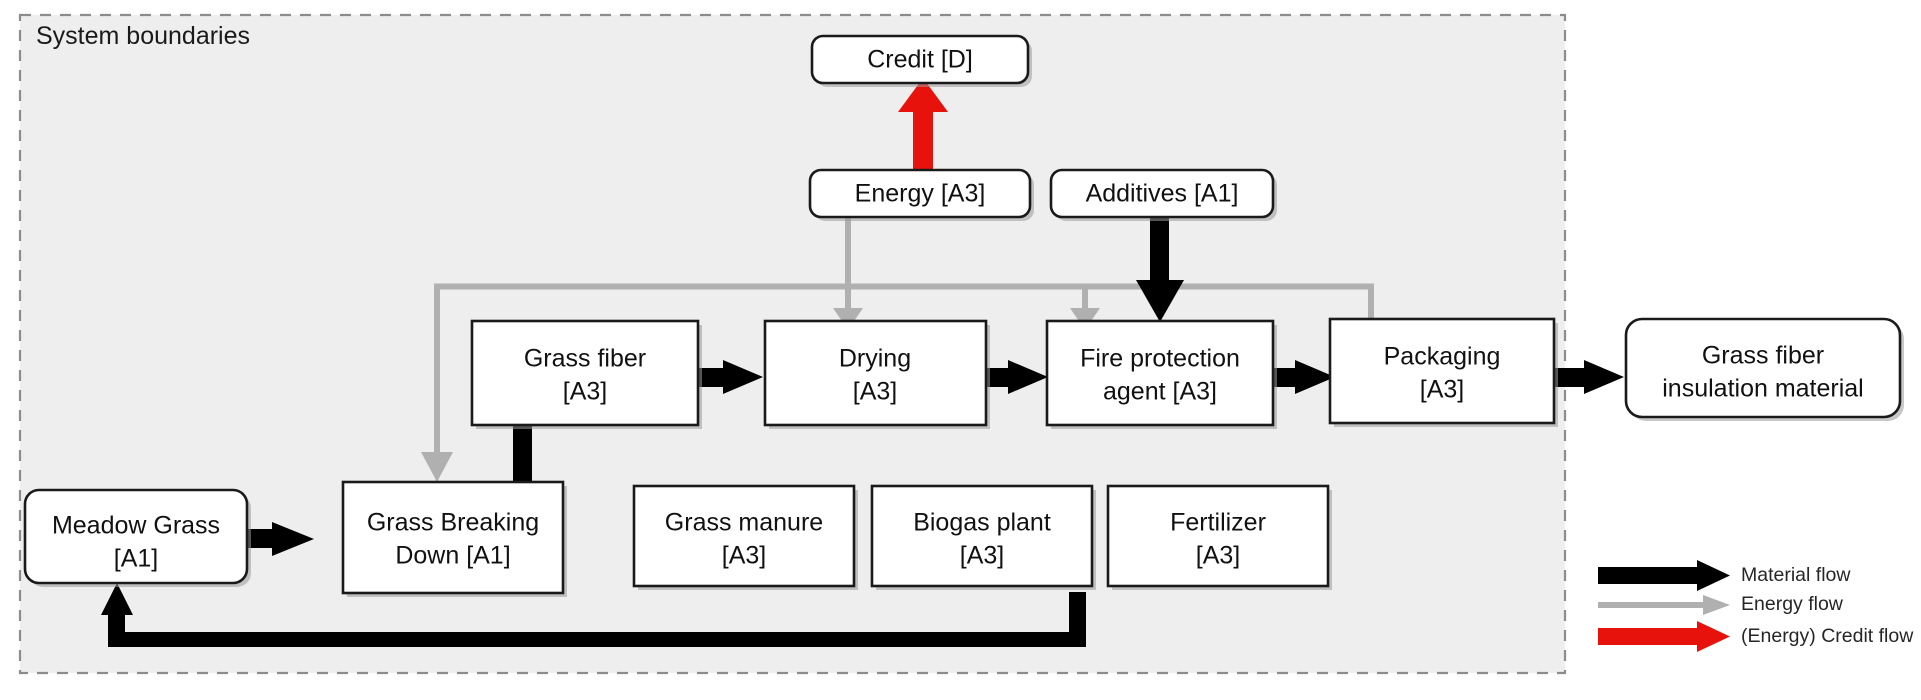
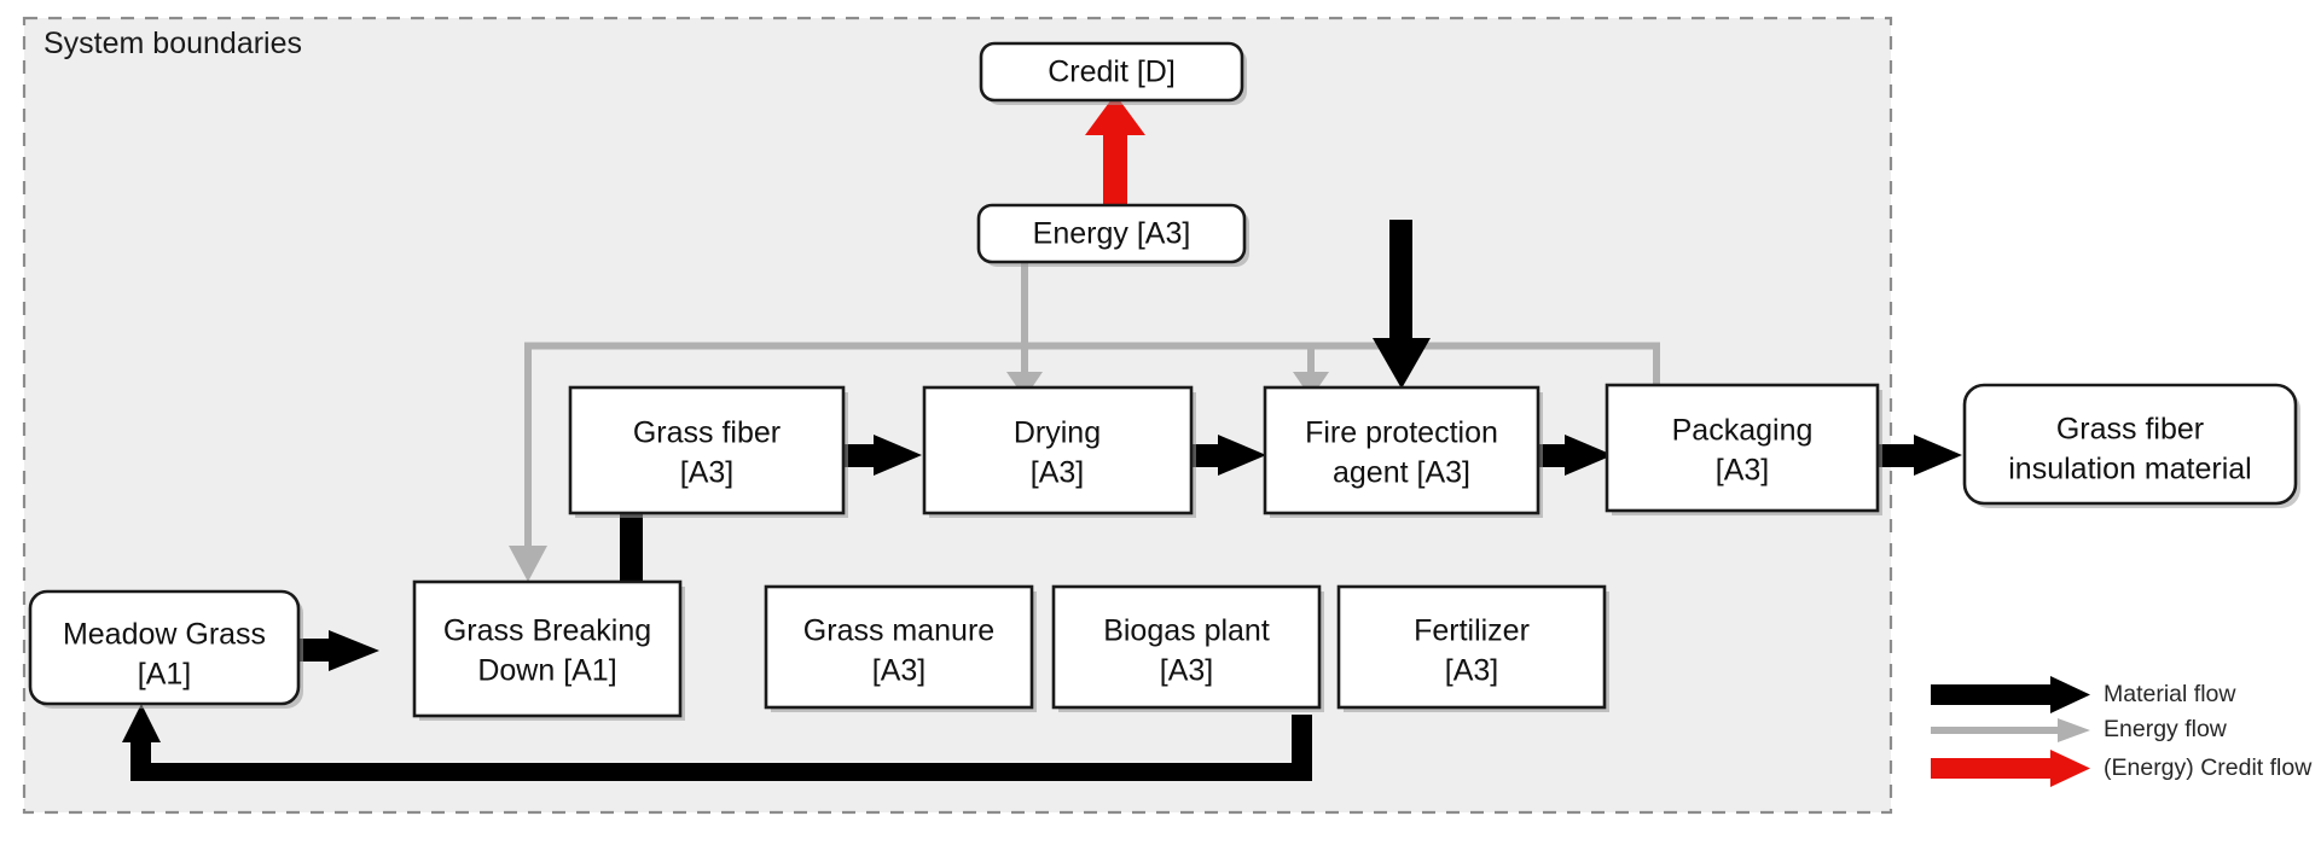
  System boundaries
  Credit [D]
  Energy [A3]
- Additives [A1]
  Grass fiber
  [A3]
  Drying
  [A3]
  Fire protection
  agent [A3]
  Packaging
  [A3]
  Grass fiber
  insulation material
  Meadow Grass
  [A1]
  Grass Breaking
  Down [A1]
  Grass manure
  [A3]
  Biogas plant
  [A3]
  Fertilizer
  [A3]
  Material flow
  Energy flow
  (Energy) Credit flow
